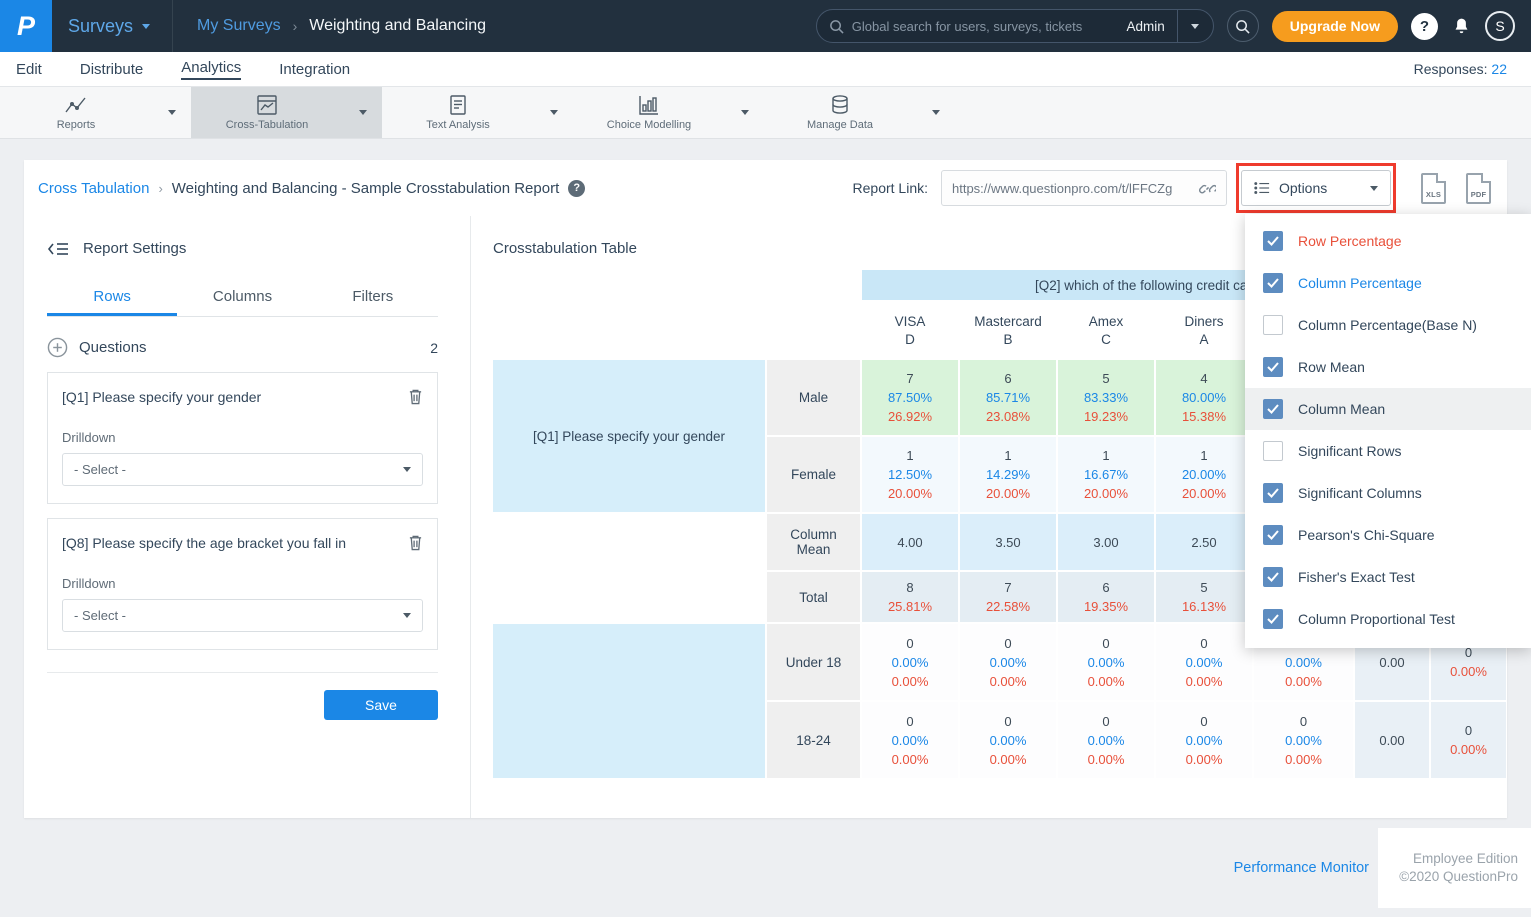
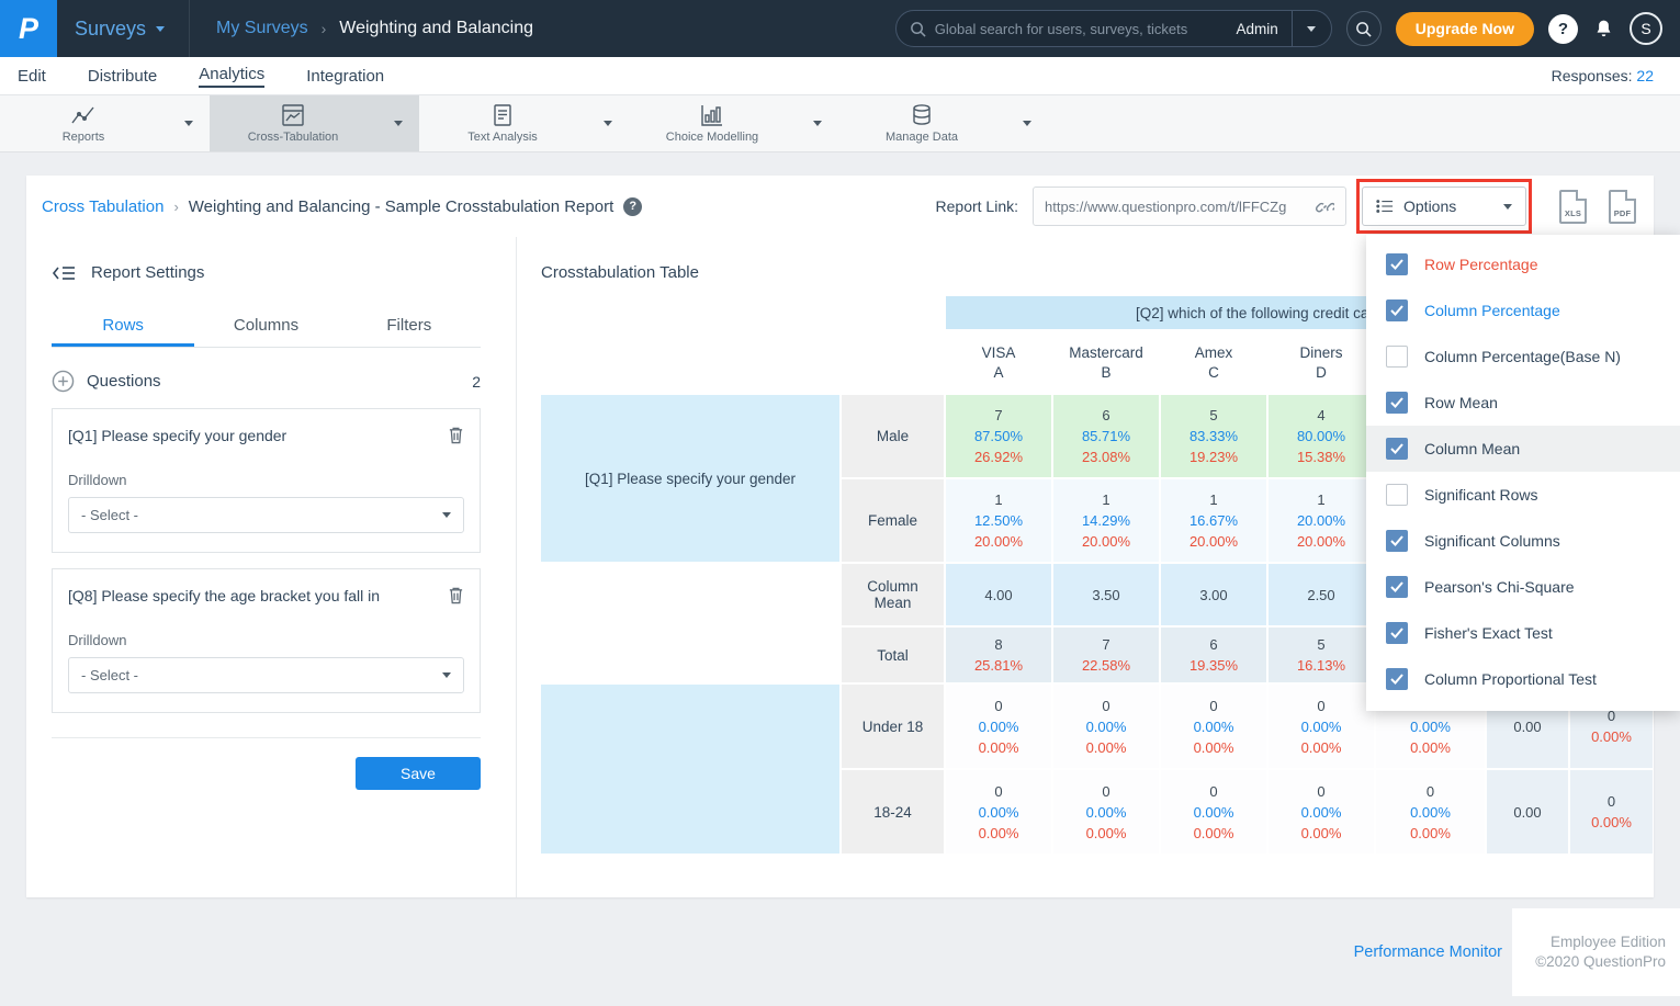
  P
  Surveys
  My Surveys
  ›
  Weighting and Balancing
  Global search for users, surveys, tickets
  Admin
  Upgrade Now
  ?
  S
  Edit
  Distribute
  Analytics
  Integration
  Responses: 22
  Reports
  Cross-Tabulation
  Text Analysis
  Choice Modelling
  Manage Data
  Cross Tabulation
  ›
  Weighting and Balancing - Sample Crosstabulation Report
  ?
  Report Link:
  https://www.questionpro.com/t/lFFCZg
  Options
  XLS
  PDF
  Report Settings
  Rows
  Columns
  Filters
  Questions
  2
  [Q1] Please specify your gender
  Drilldown
  - Select -
  [Q8] Please specify the age bracket you fall in
  Drilldown
  - Select -
  Save
  Crosstabulation Table
  [Q2] which of the following credit ca
  VISA
- D
+ A
  Mastercard
  B
  Amex
  C
  Diners
- A
+ D
  [Q1] Please specify your gender
  Male
  7
  87.50%
  26.92%
  6
  85.71%
  23.08%
  5
  83.33%
  19.23%
  4
  80.00%
  15.38%
  Female
  1
  12.50%
  20.00%
  1
  14.29%
  20.00%
  1
  16.67%
  20.00%
  1
  20.00%
  20.00%
  Column Mean
  4.00
  3.50
  3.00
  2.50
  Total
  8
  25.81%
  7
  22.58%
  6
  19.35%
  5
  16.13%
  Under 18
  0
  0.00%
  0.00%
  0
  0.00%
  0.00%
  0
  0.00%
  0.00%
  0
  0.00%
  0.00%
  0.00%
  0.00%
  0.00
  0
  0.00%
  18-24
  0
  0.00%
  0.00%
  0
  0.00%
  0.00%
  0
  0.00%
  0.00%
  0
  0.00%
  0.00%
  0
  0.00%
  0.00%
  0.00
  0
  0.00%
  Performance Monitor
  Employee Edition
  ©2020 QuestionPro
  Row Percentage
  Column Percentage
  Column Percentage(Base N)
  Row Mean
  Column Mean
  Significant Rows
  Significant Columns
  Pearson's Chi-Square
  Fisher's Exact Test
  Column Proportional Test
